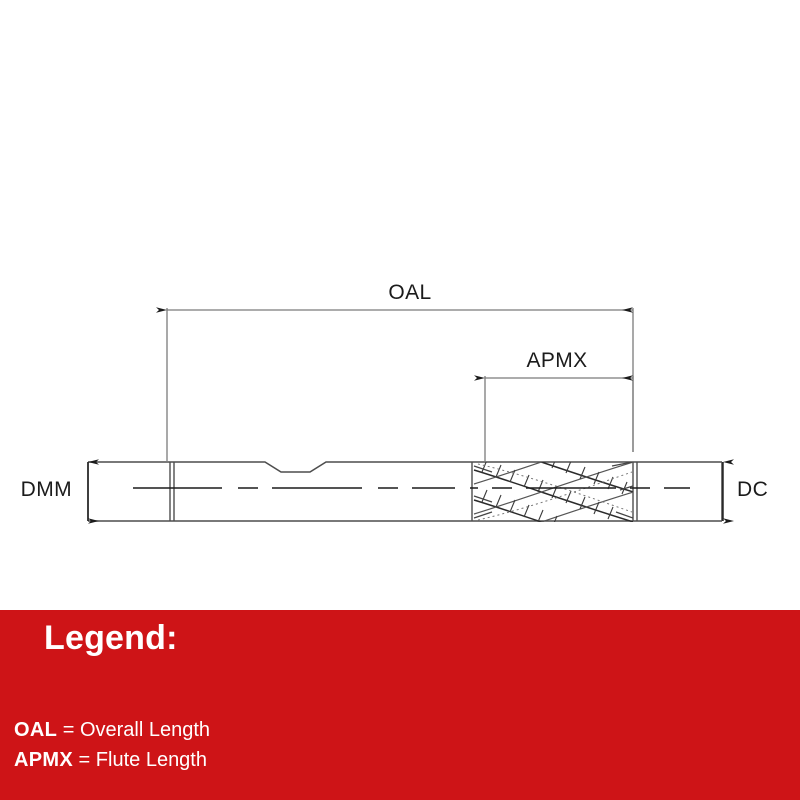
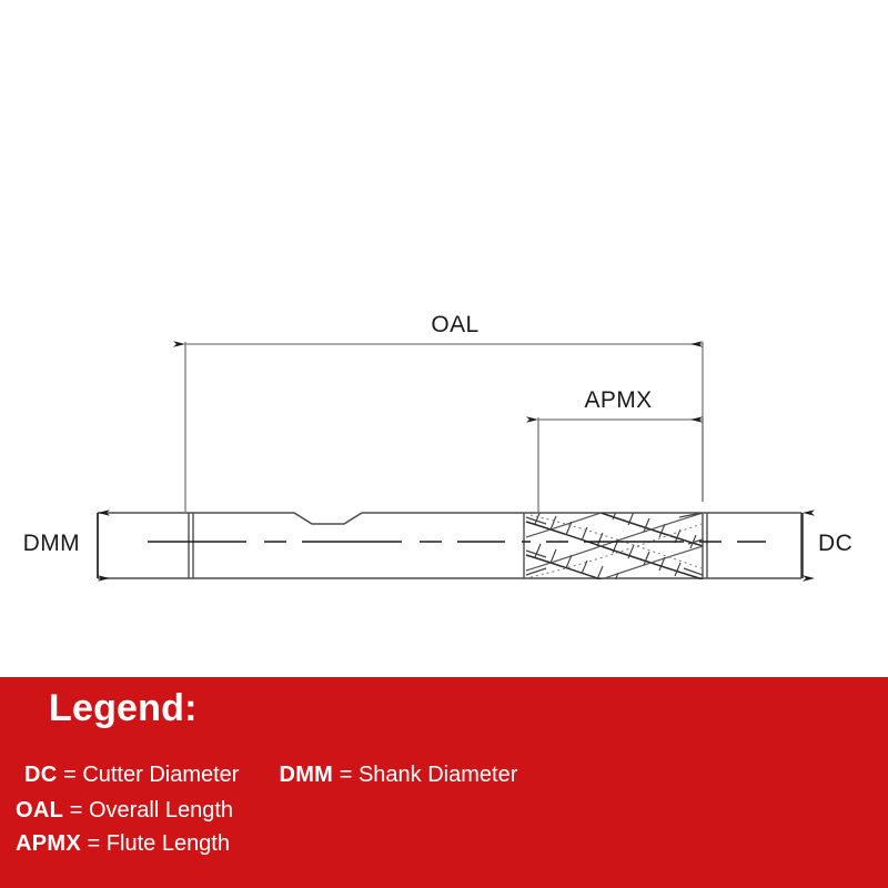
  OAL
  APMX
  DMM
  DC
  Legend:
+ DC = Cutter Diameter DMM = Shank Diameter
  OAL = Overall Length
  APMX = Flute Length
